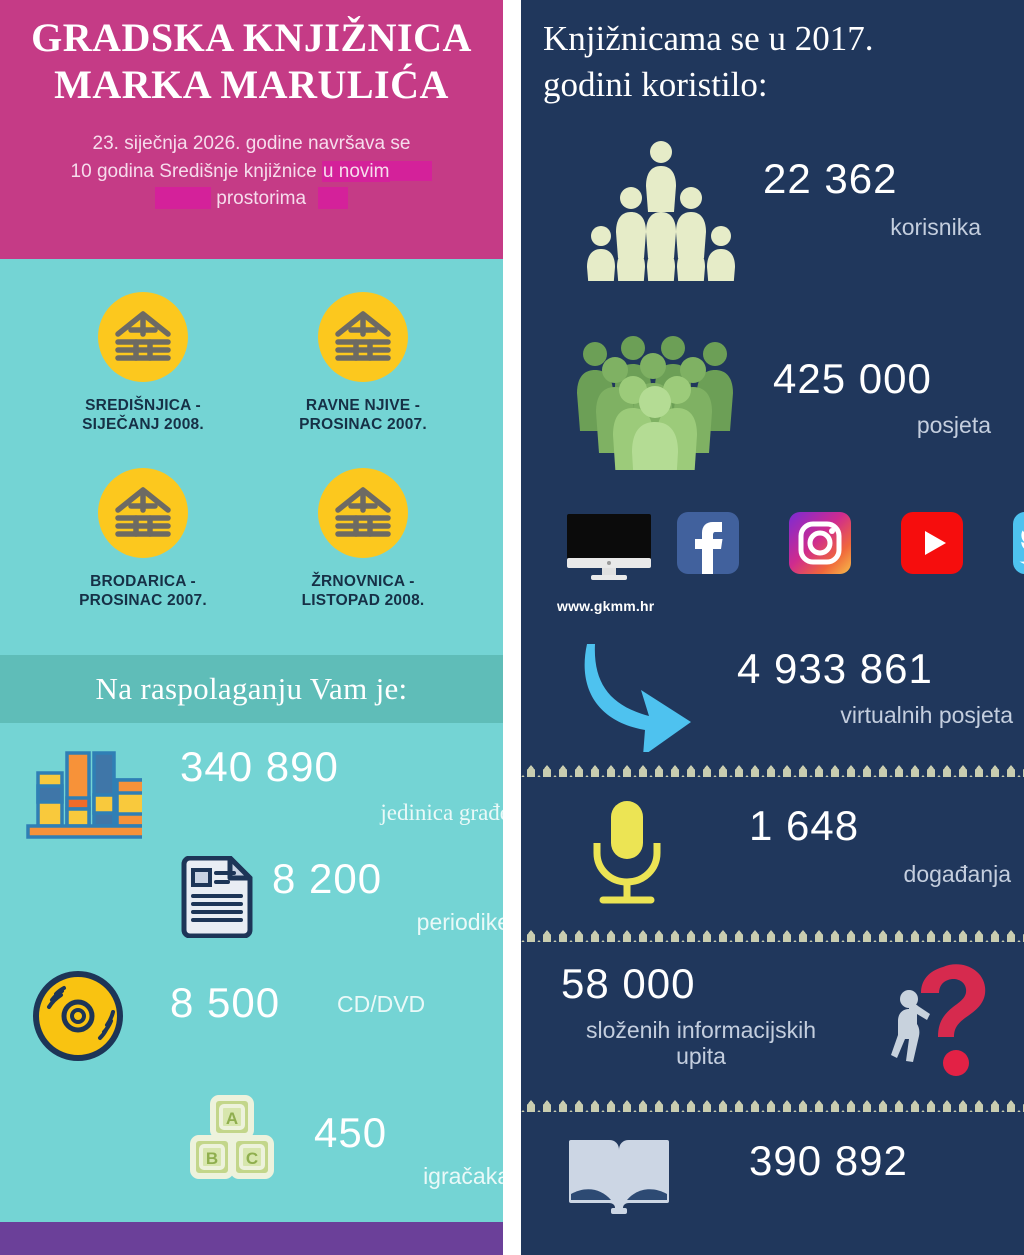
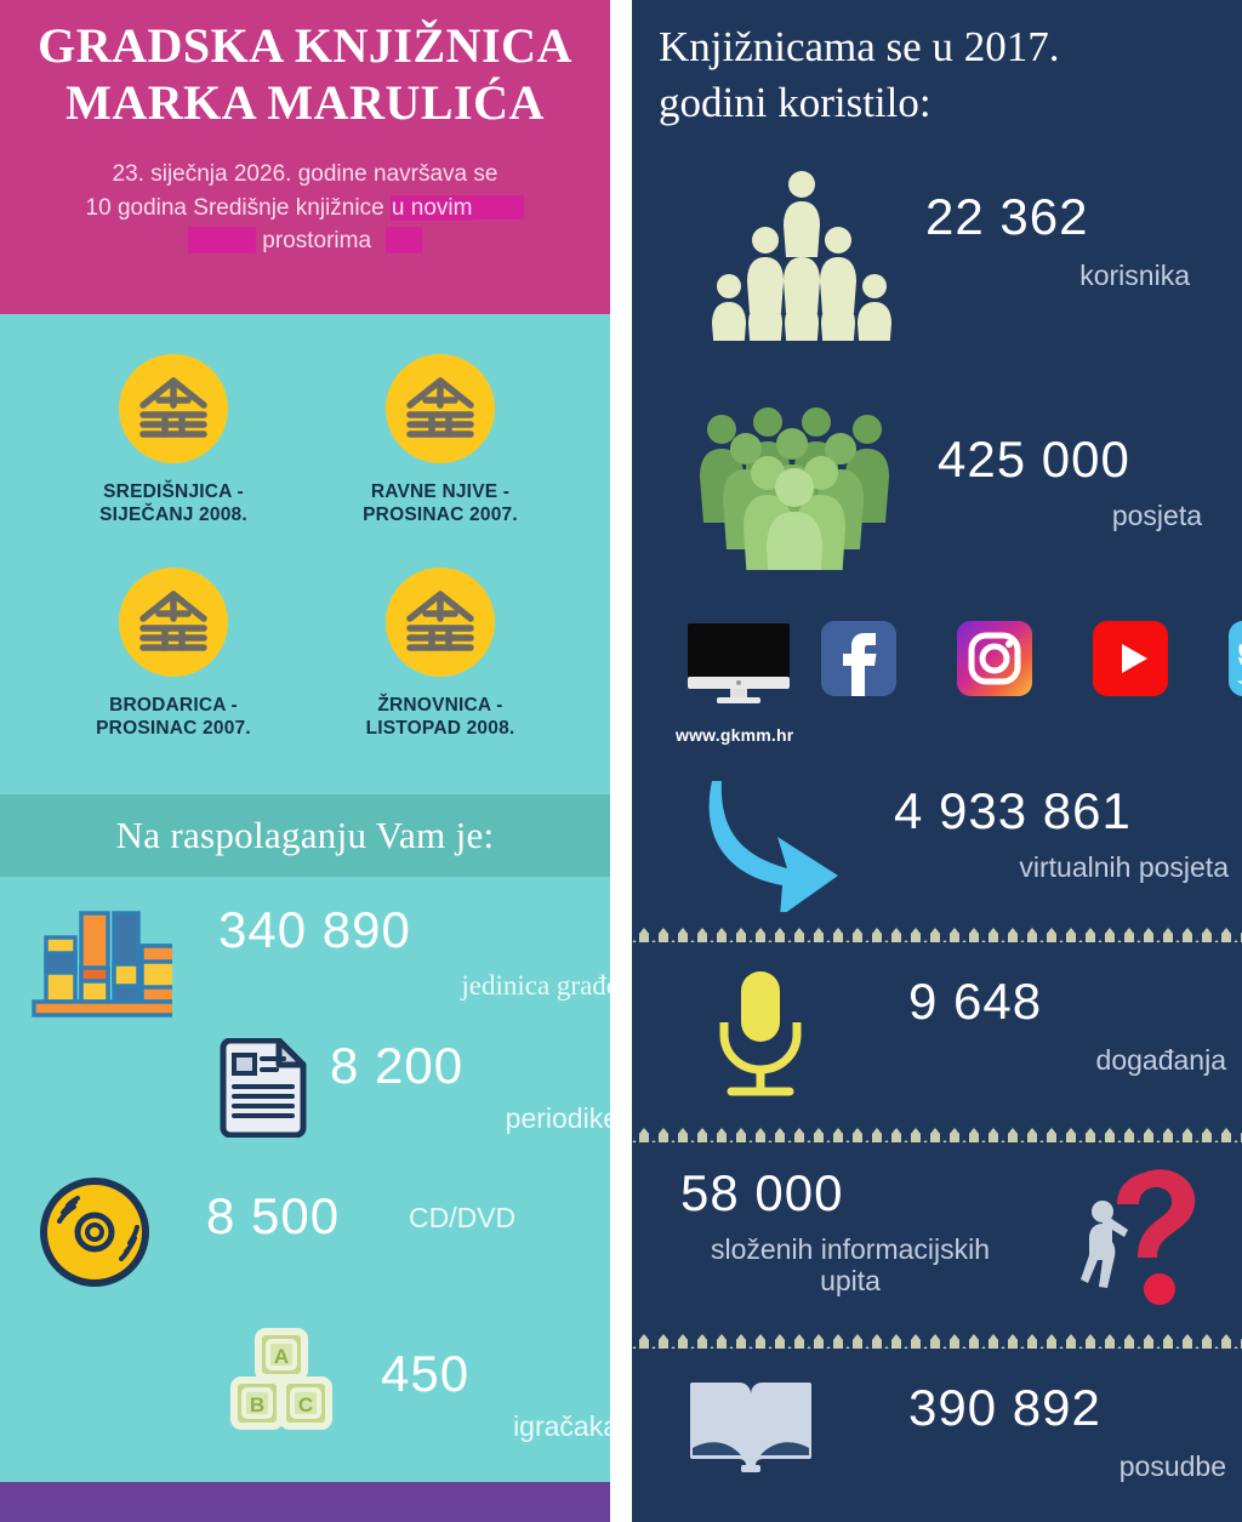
  GRADSKA KNJIŽNICA
  MARKA MARULIĆA
  23. siječnja 2026. godine navršava se
  10 godina Središnje knjižnice u novim
  prostorima
  SREDIŠNJICA -
  SIJEČANJ 2008.
  RAVNE NJIVE -
  PROSINAC 2007.
  BRODARICA -
  PROSINAC 2007.
  ŽRNOVNICA -
  LISTOPAD 2008.
  Na raspolaganju Vam je:
  340 890
  jedinica građ
  8 200
  periodik
  8 500
  CD/DVD
  A
  B
  C
  450
  igračak
  Knjižnicama se u 2017.
  godini koristilo:
  22 362
  korisnika
  425 000
  posjeta
  www.gkmm.hr
  4 933 861
  virtualnih posjeta
- 1 648
+ 9 648
  događanja
  58 000
  složenih informacijskih
  upita
  390 892
+ posudbe
